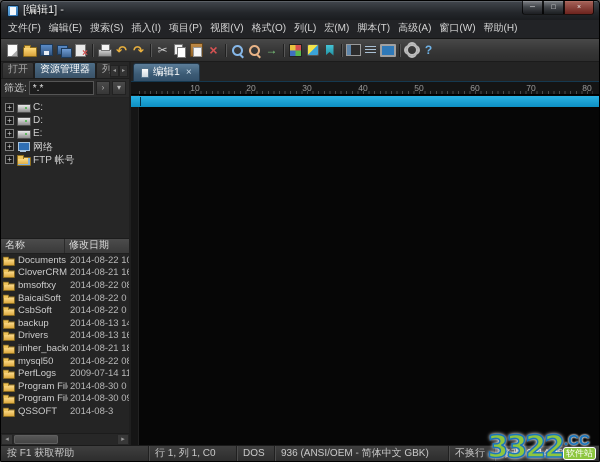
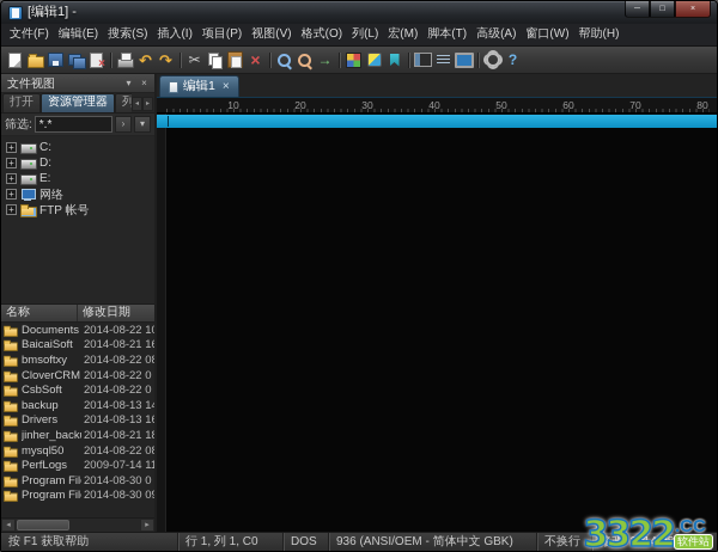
  [编辑1] -
  文件(F)
  编辑(E)
  搜索(S)
  插入(I)
  项目(P)
  视图(V)
  格式(O)
  列(L)
  宏(M)
  脚本(T)
  高级(A)
  窗口(W)
  帮助(H)
+ 文件视图
+ ▾ ×
  打开
  资源管理器
  筛选:
  *.*
  ›
  ▾
  +
  C:
  +
  D:
  +
  E:
  +
  网络
  +
  FTP 帐号
  名称
  修改日期
  Documents
  2014-08-22 1
- CloverCRM
+ BaicaiSoft
  2014-08-21 1
  bmsoftxy
  2014-08-22 0
- BaicaiSoft
+ CloverCRM
  2014-08-22 0
  CsbSoft
  2014-08-22 0
  backup
  2014-08-13 1
  Drivers
  2014-08-13 1
  jinher_back
  2014-08-21 1
  mysql50
  2014-08-22 0
  PerfLogs
  2009-07-14 1
  Program Fil
  2014-08-30 0
  Program Fil
  2014-08-30 0
- QSSOFT
- 2014-08-3
  编辑1
  ×
  10
  20
  30
  40
  50
  60
  70
  80
  按 F1 获取帮助
  行 1, 列 1, C0
  DOS
  936 (ANSI/OEM - 简体中文 GBK)
  不换行
  修改: 2014-08
  3322
  .CC
  软件站
